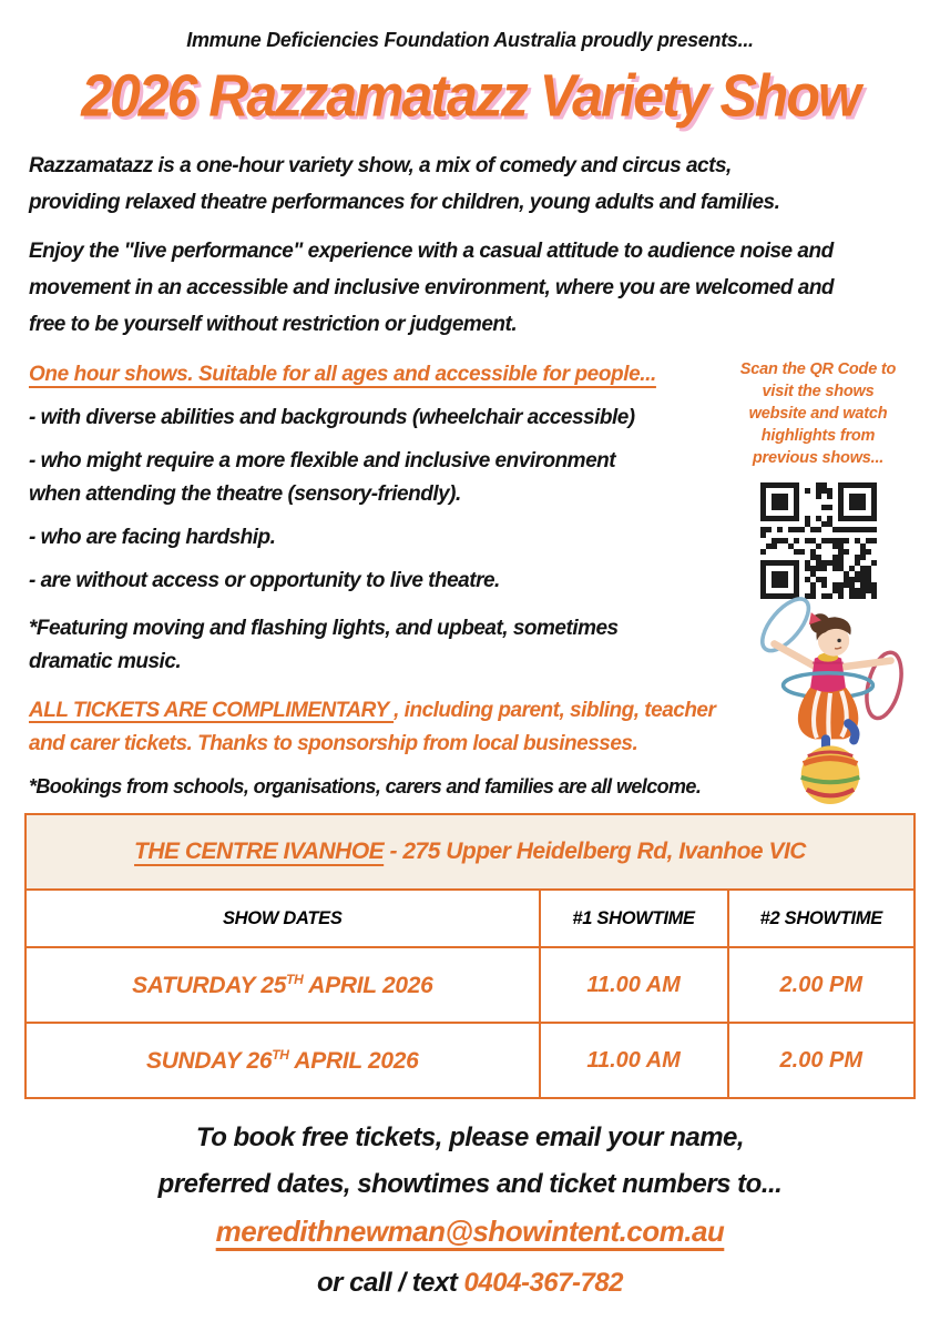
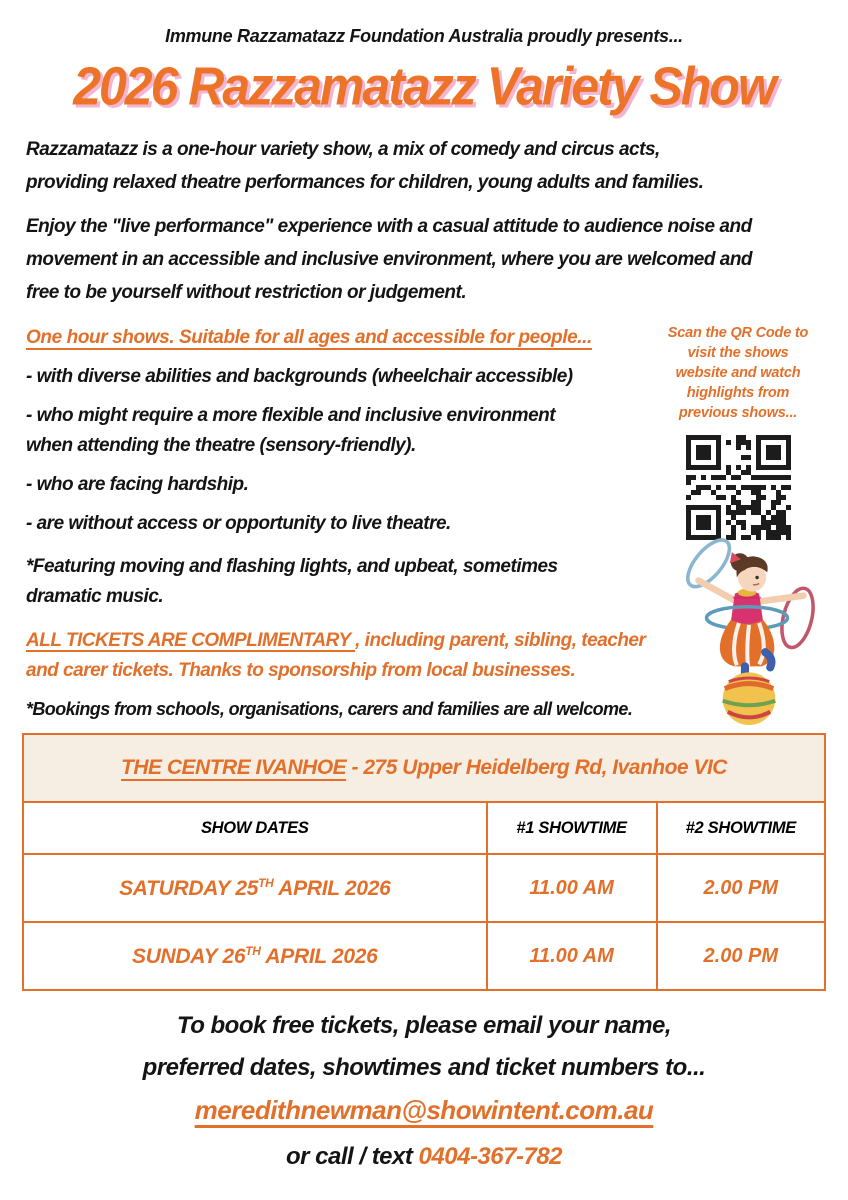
- Immune Deficiencies Foundation Australia proudly presents...
+ Immune Razzamatazz Foundation Australia proudly presents...
  2026 Razzamatazz Variety Show
  Razzamatazz is a one-hour variety show, a mix of comedy and circus acts,
  providing relaxed theatre performances for children, young adults and families.
  Enjoy the "live performance" experience with a casual attitude to audience noise and
  movement in an accessible and inclusive environment, where you are welcomed and
  free to be yourself without restriction or judgement.
  One hour shows. Suitable for all ages and accessible for people...
  - with diverse abilities and backgrounds (wheelchair accessible)
  - who might require a more flexible and inclusive environment
  when attending the theatre (sensory-friendly).
  - who are facing hardship.
  - are without access or opportunity to live theatre.
  *Featuring moving and flashing lights, and upbeat, sometimes
  dramatic music.
  ALL TICKETS ARE COMPLIMENTARY , including parent, sibling, teacher
  and carer tickets. Thanks to sponsorship from local businesses.
  *Bookings from schools, organisations, carers and families are all welcome.
  Scan the QR Code to
  visit the shows
  website and watch
  highlights from
  previous shows...
  THE CENTRE IVANHOE - 275 Upper Heidelberg Rd, Ivanhoe VIC
  SHOW DATES	#1 SHOWTIME	#2 SHOWTIME
  SATURDAY 25TH APRIL 2026	11.00 AM	2.00 PM
  SUNDAY 26TH APRIL 2026	11.00 AM	2.00 PM
  To book free tickets, please email your name,
  preferred dates, showtimes and ticket numbers to...
  meredithnewman@showintent.com.au
  or call / text 0404-367-782
